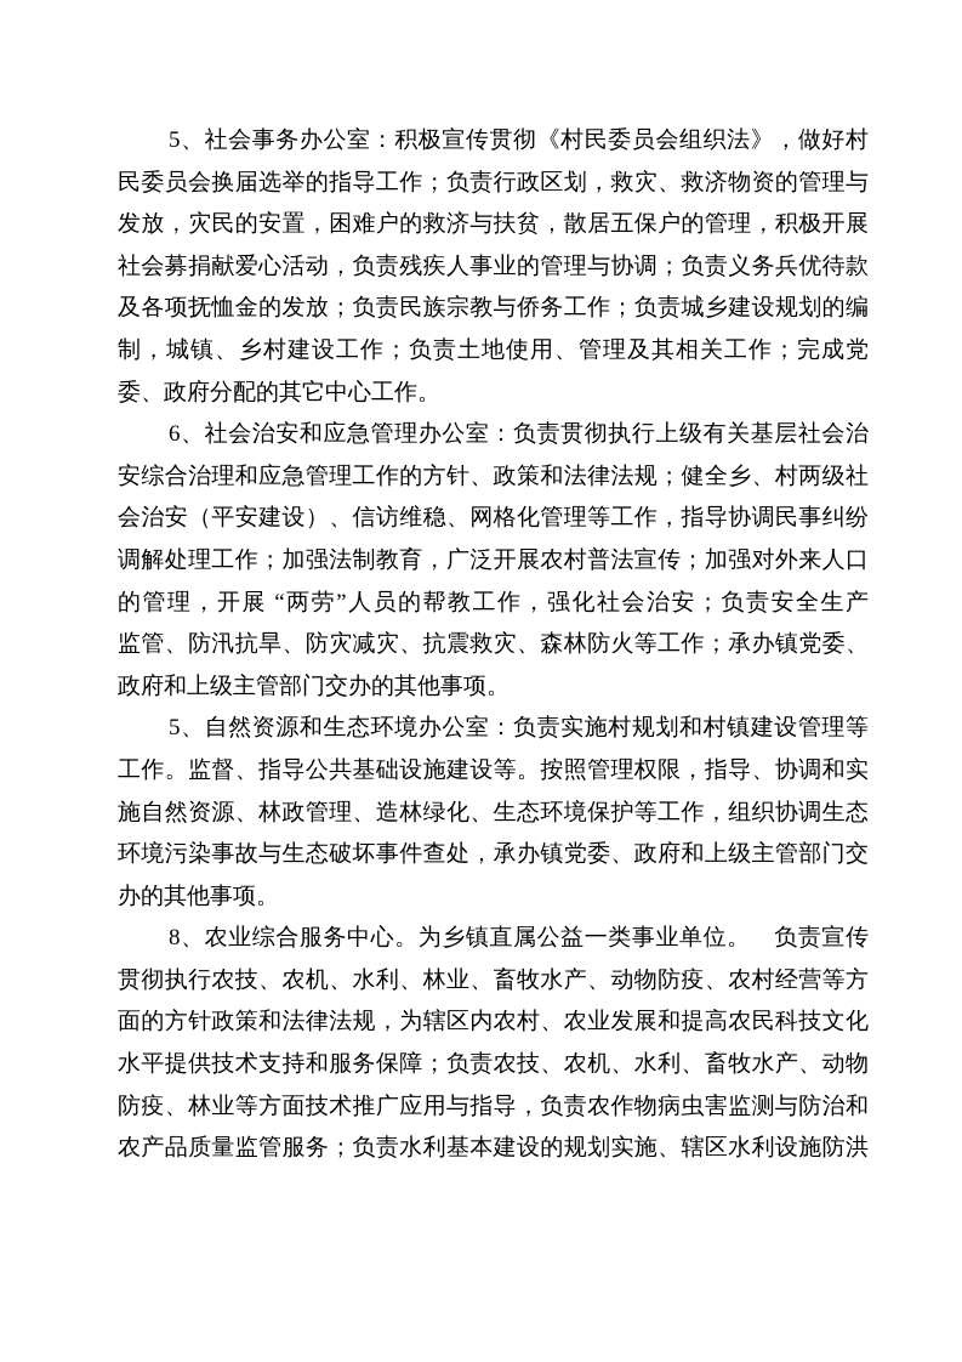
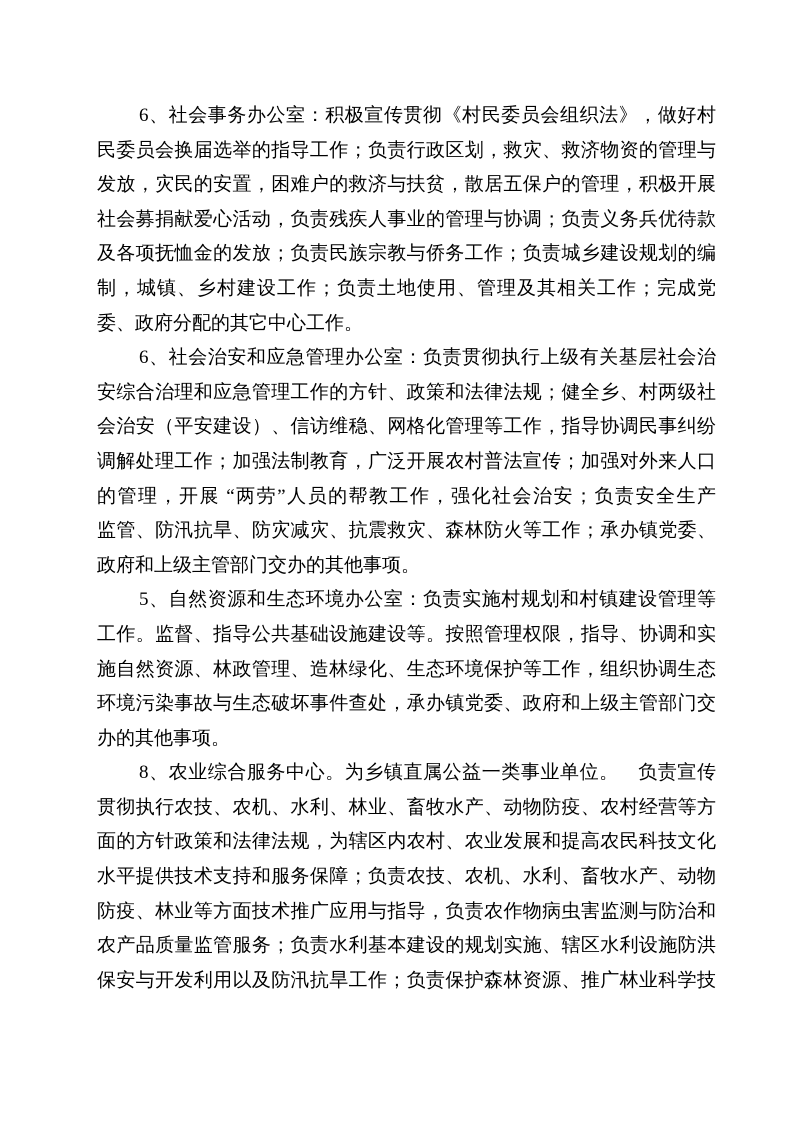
- 5、社会事务办公室：积极宣传贯彻《村民委员会组织法》，做好村
+ 6、社会事务办公室：积极宣传贯彻《村民委员会组织法》，做好村
  民委员会换届选举的指导工作；负责行政区划，救灾、救济物资的管理与
  发放，灾民的安置，困难户的救济与扶贫，散居五保户的管理，积极开展
  社会募捐献爱心活动，负责残疾人事业的管理与协调；负责义务兵优待款
  及各项抚恤金的发放；负责民族宗教与侨务工作；负责城乡建设规划的编
  制，城镇、乡村建设工作；负责土地使用、管理及其相关工作；完成党
  委、政府分配的其它中心工作。
  6、社会治安和应急管理办公室：负责贯彻执行上级有关基层社会治
  安综合治理和应急管理工作的方针、政策和法律法规；健全乡、村两级社
  会治安（平安建设）、信访维稳、网格化管理等工作，指导协调民事纠纷
  调解处理工作；加强法制教育，广泛开展农村普法宣传；加强对外来人口
  的管理，开展 “两劳”人员的帮教工作，强化社会治安；负责安全生产
  监管、防汛抗旱、防灾减灾、抗震救灾、森林防火等工作；承办镇党委、
  政府和上级主管部门交办的其他事项。
  5、自然资源和生态环境办公室：负责实施村规划和村镇建设管理等
  工作。监督、指导公共基础设施建设等。按照管理权限，指导、协调和实
  施自然资源、林政管理、造林绿化、生态环境保护等工作，组织协调生态
  环境污染事故与生态破坏事件查处，承办镇党委、政府和上级主管部门交
  办的其他事项。
  8、农业综合服务中心。为乡镇直属公益一类事业单位。 负责宣传
  贯彻执行农技、农机、水利、林业、畜牧水产、动物防疫、农村经营等方
  面的方针政策和法律法规，为辖区内农村、农业发展和提高农民科技文化
  水平提供技术支持和服务保障；负责农技、农机、水利、畜牧水产、动物
  防疫、林业等方面技术推广应用与指导，负责农作物病虫害监测与防治和
  农产品质量监管服务；负责水利基本建设的规划实施、辖区水利设施防洪
+ 保安与开发利用以及防汛抗旱工作；负责保护森林资源、推广林业科学技
